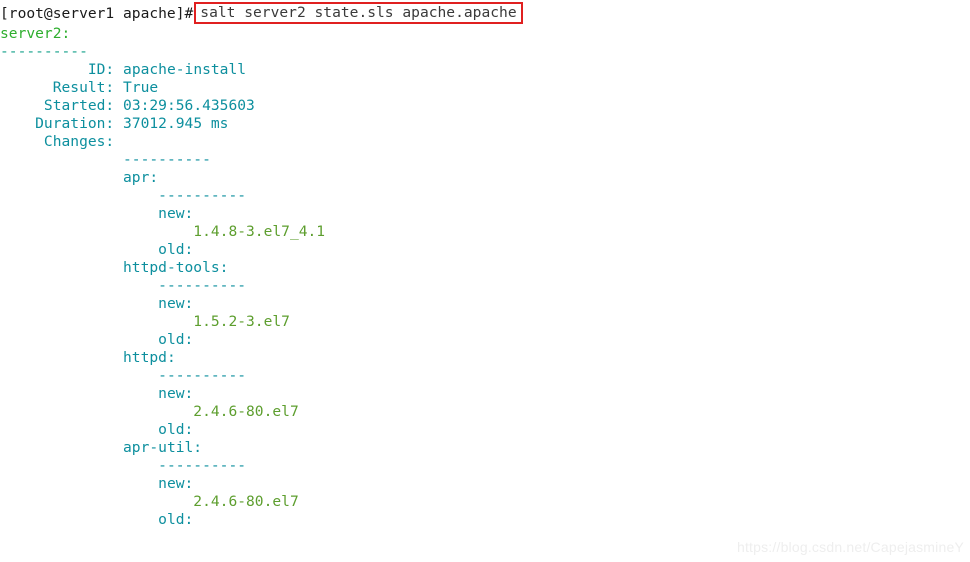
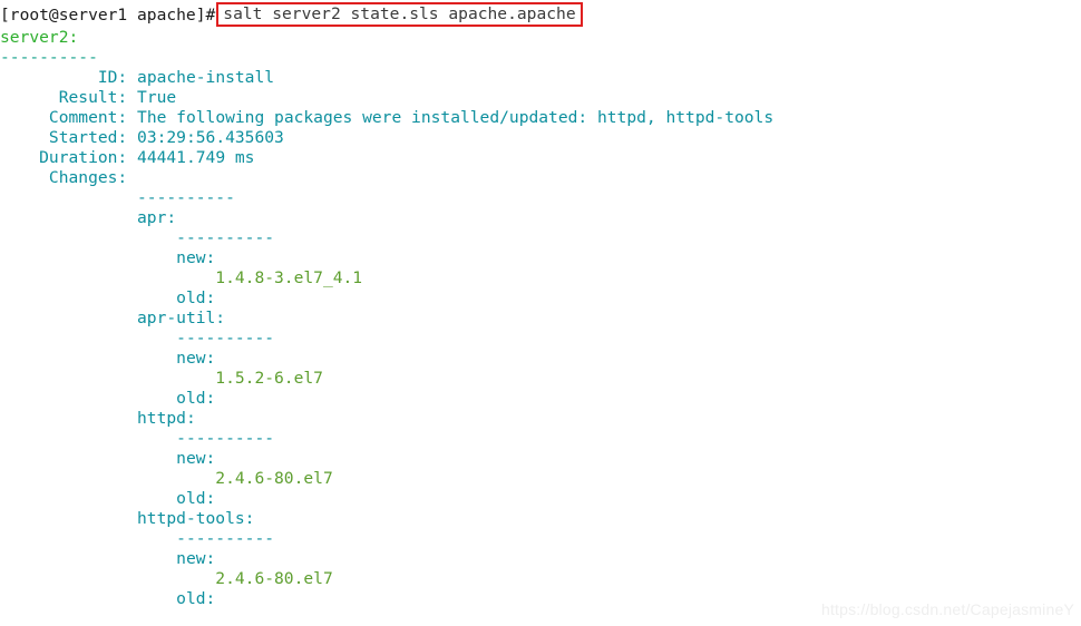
  [root@server1 apache]# salt server2 state.sls apache.apache
  server2:
  ----------
  ID: apache-install
  Result: True
+ Comment: The following packages were installed/updated: httpd, httpd-tools
  Started: 03:29:56.435603
- Duration: 37012.945 ms
+ Duration: 44441.749 ms
  Changes:
  ----------
  apr:
  ----------
  new:
  1.4.8-3.el7_4.1
  old:
- httpd-tools:
+ apr-util:
  ----------
  new:
- 1.5.2-3.el7
+ 1.5.2-6.el7
  old:
  httpd:
  ----------
  new:
  2.4.6-80.el7
  old:
- apr-util:
+ httpd-tools:
  ----------
  new:
  2.4.6-80.el7
  old:
